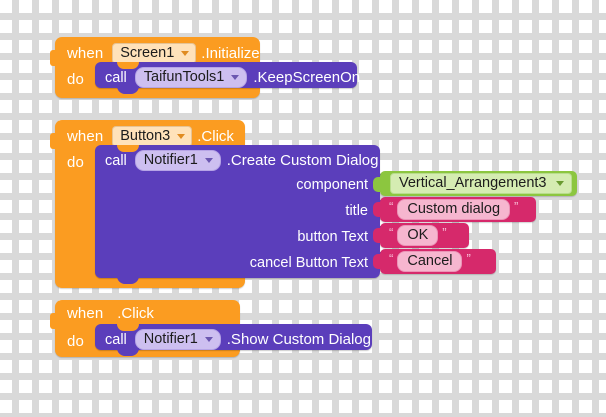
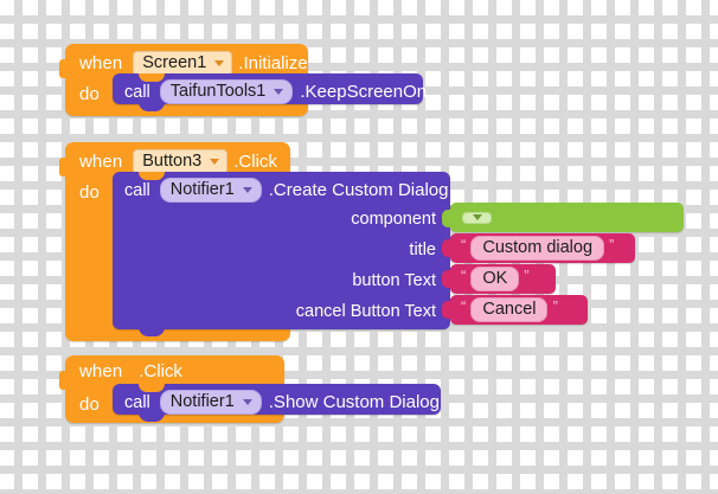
  when
  Screen1
  .Initialize
  do
  call
  TaifunTools1
  .KeepScreenOn
  when
  Button3
  .Click
  do
  call
  Notifier1
  .Create Custom Dialog
  component
  title
  button Text
  cancel Button Text
- Vertical_Arrangement3
  “
  Custom dialog
  ”
  “
  OK
  ”
  “
  Cancel
  ”
  when
  .Click
  do
  call
  Notifier1
  .Show Custom Dialog
